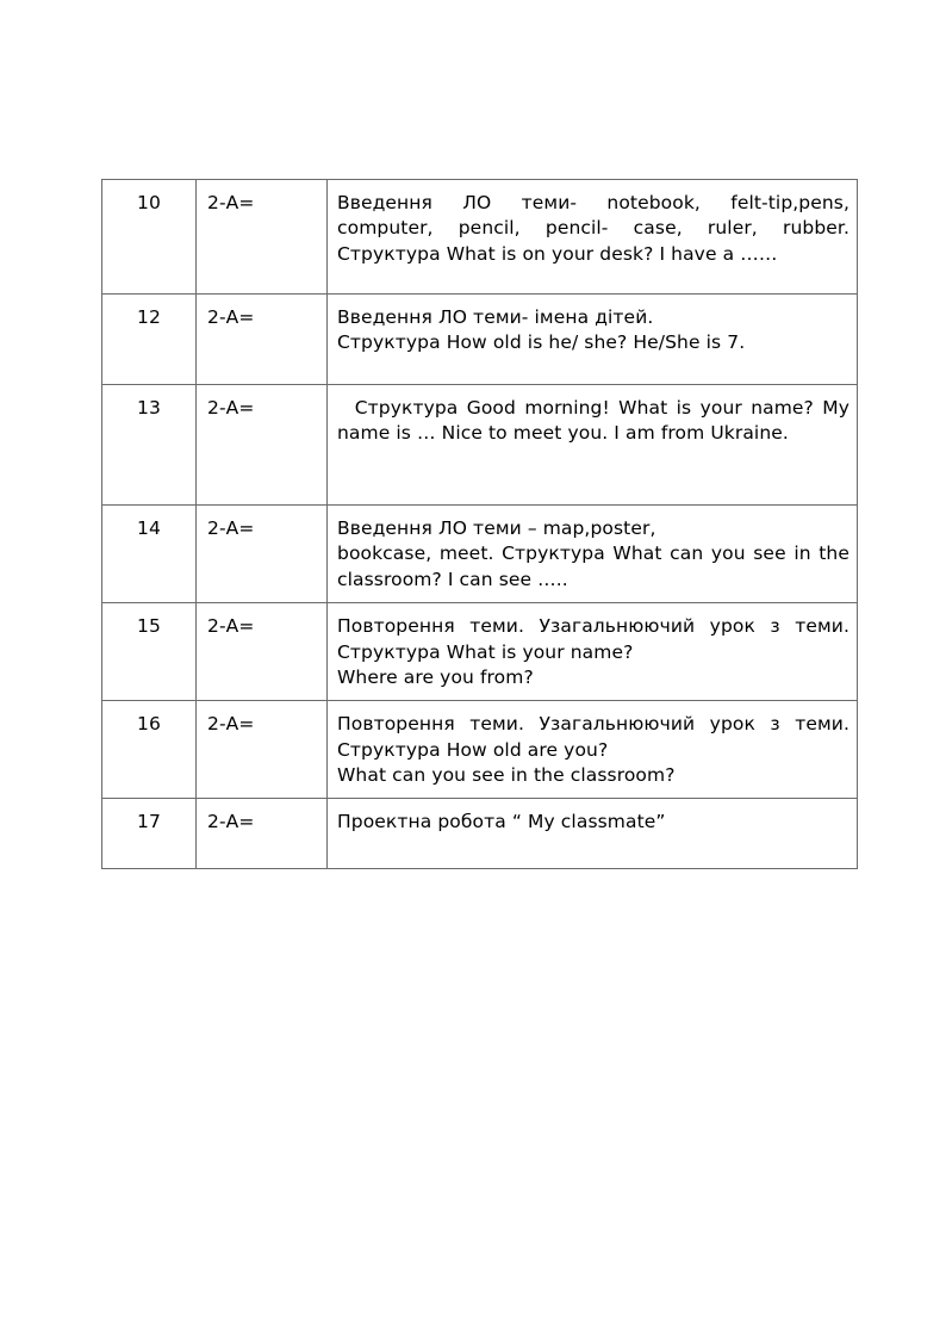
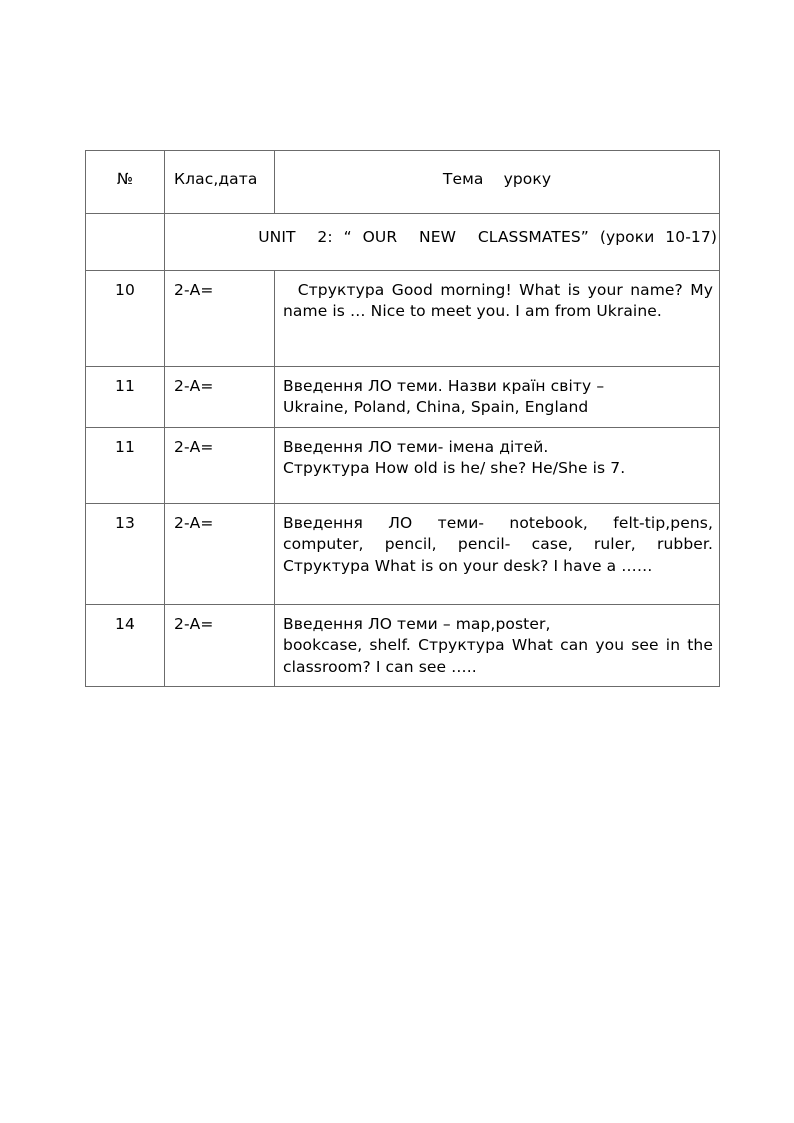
+ №	Клас,дата	Тема уроку
+ 	UNIT 2: “ OUR NEW CLASSMATES” (уроки 10-17)
- 10	2-А=	Введення ЛО теми- notebook, felt-tip,pens, computer, pencil, pencil- case, ruler, rubber. Структура What is on your desk? I have a ……
+ 10	2-А=	Структура Good morning! What is your name? My name is … Nice to meet you. I am from Ukraine.
+ 11	2-А=	Введення ЛО теми. Назви країн світу – Ukraine, Poland, China, Spain, England
- 12	2-А=	Введення ЛО теми- імена дітей. Структура How old is he/ she? He/She is 7.
+ 11	2-А=	Введення ЛО теми- імена дітей. Структура How old is he/ she? He/She is 7.
- 13	2-А=	Структура Good morning! What is your name? My name is … Nice to meet you. I am from Ukraine.
+ 13	2-А=	Введення ЛО теми- notebook, felt-tip,pens, computer, pencil, pencil- case, ruler, rubber. Структура What is on your desk? I have a ……
- 14	2-А=	Введення ЛО теми – map,poster, bookcase, meet. Структура What can you see in the classroom? I can see …..
+ 14	2-А=	Введення ЛО теми – map,poster, bookcase, shelf. Структура What can you see in the classroom? I can see …..
- 15	2-А=	Повторення теми. Узагальнюючий урок з теми. Структура What is your name? Where are you from?
- 16	2-А=	Повторення теми. Узагальнюючий урок з теми. Структура How old are you? What can you see in the classroom?
- 17	2-А=	Проектна робота “ My classmate”
